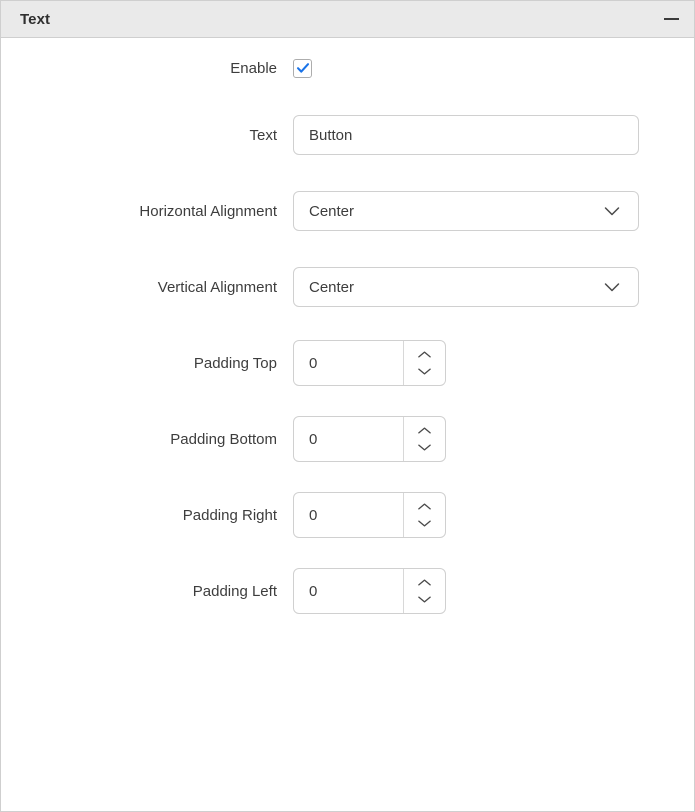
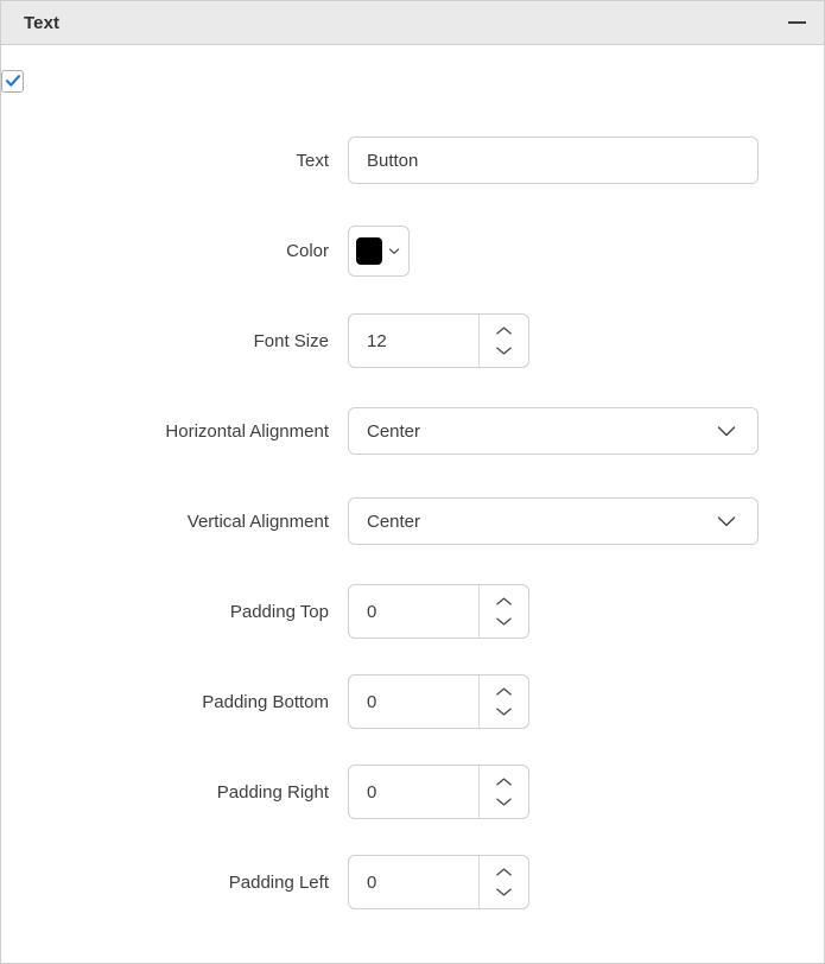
  Text
- Enable
  Text
  Button
+ Color
+ Font Size
+ 12
  Horizontal Alignment
  Center
  Vertical Alignment
  Center
  Padding Top
  0
  Padding Bottom
  0
  Padding Right
  0
  Padding Left
  0
